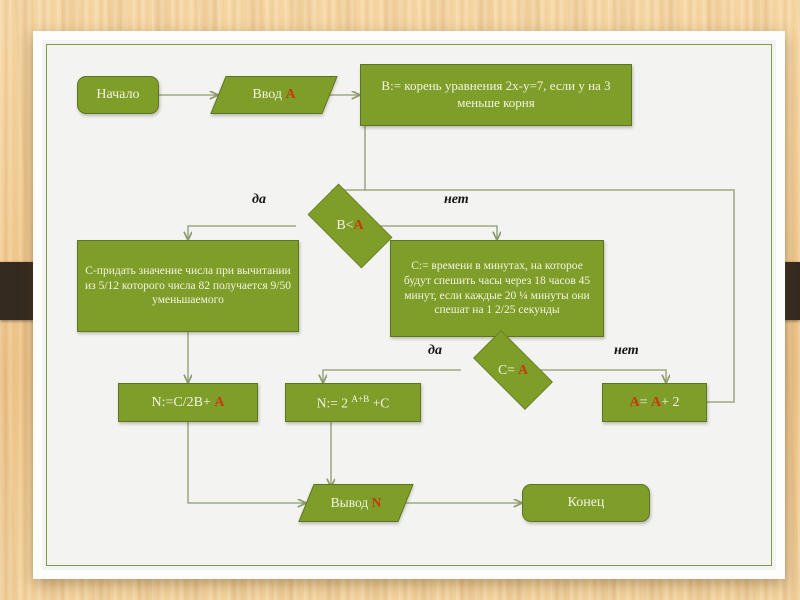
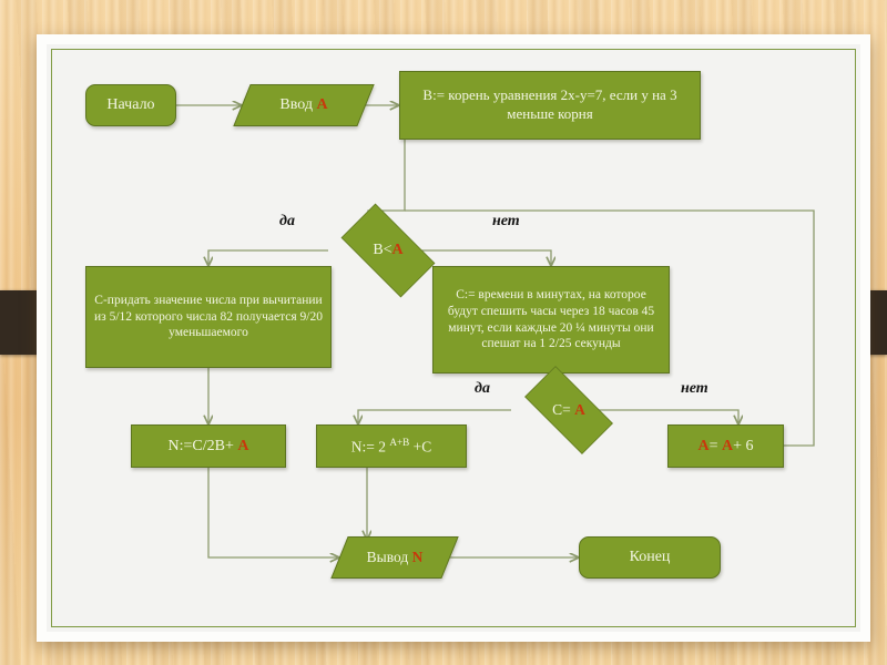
  Начало
  Ввод A
  B:= корень уравнения 2x-y=7, если y на 3 меньше корня
  да
  нет
  B<A
- С-придать значение числа при вычитании из 5/12 которого числа 82 получается 9/50 уменьшаемого
+ С-придать значение числа при вычитании из 5/12 которого числа 82 получается 9/20 уменьшаемого
  С:= времени в минутах, на которое будут спешить часы через 18 часов 45 минут, если каждые 20 ¼ минуты они спешат на 1 2/25 секунды
  да
  нет
  C= A
  N:=C/2B+ A
  N:= 2 A+B +C
- A= A+ 2
+ A= A+ 6
  Вывод N
  Конец
